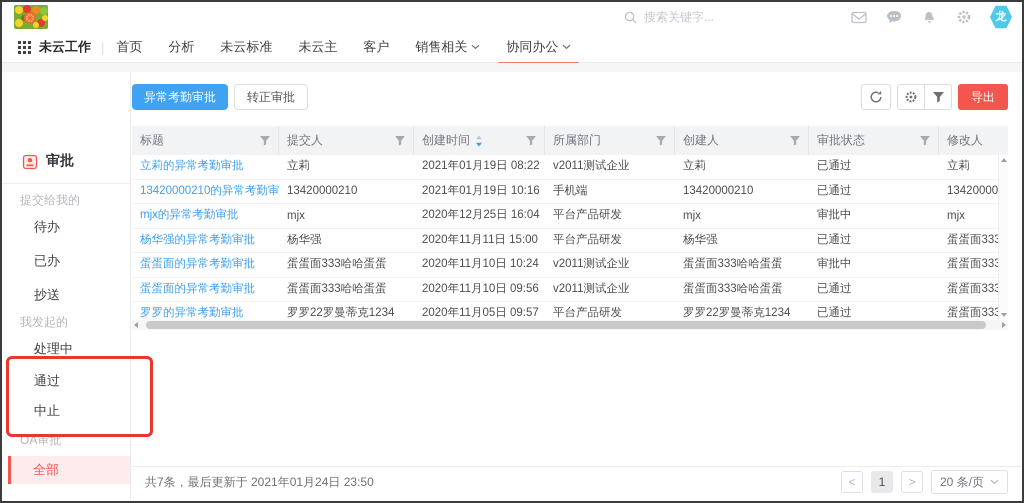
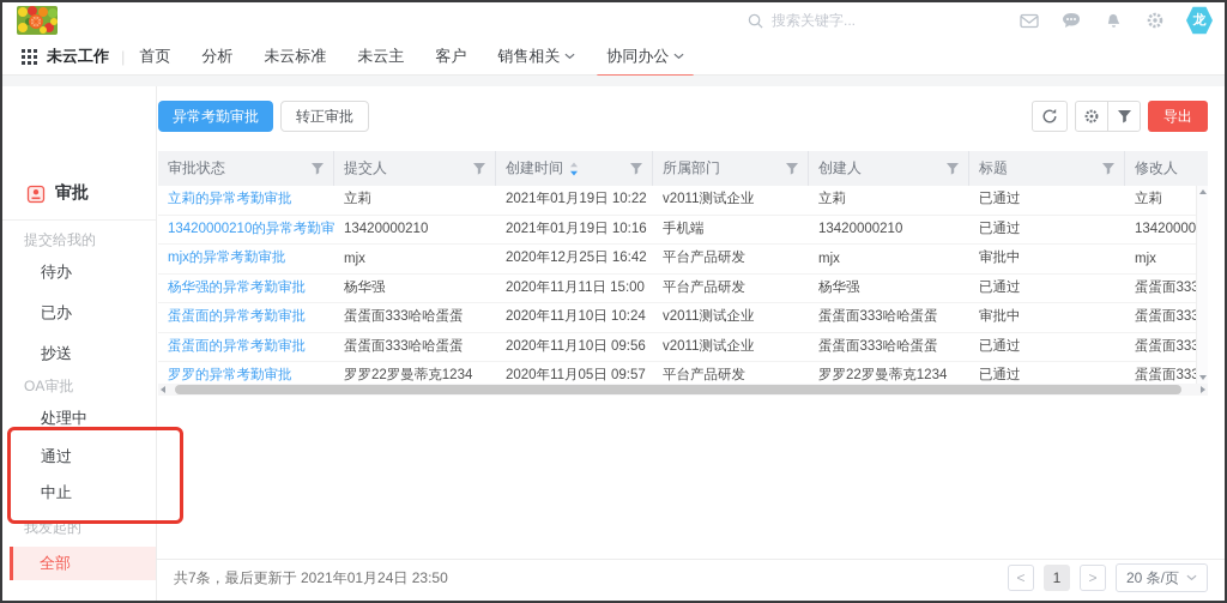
  搜索关键字...
  龙
  未云工作
  |
  首页
  分析
  未云标准
  未云主
  客户
  销售相关
  协同办公
  审批
  提交给我的
  待办
  已办
  抄送
- 我发起的
+ OA审批
  处理中
  通过
  中止
- OA审批
+ 我发起的
  全部
  异常考勤审批
  转正审批
  导出
- 标题
+ 审批状态
  提交人
  创建时间
  所属部门
  创建人
- 审批状态
+ 标题
  修改人
  立莉的异常考勤审批
  立莉
- 2021年01月19日 08:22
+ 2021年01月19日 10:22
  v2011测试企业
  立莉
  已通过
  立莉
  13420000210的异常考勤审
  13420000210
  2021年01月19日 10:16
  手机端
  13420000210
  已通过
  13420000
  mjx的异常考勤审批
  mjx
- 2020年12月25日 16:04
+ 2020年12月25日 16:42
  平台产品研发
  mjx
  审批中
  mjx
  杨华强的异常考勤审批
  杨华强
  2020年11月11日 15:00
  平台产品研发
  杨华强
  已通过
  蛋蛋面的异常考勤审批
  蛋蛋面333哈哈蛋蛋
  2020年11月10日 10:24
  v2011测试企业
  蛋蛋面333哈哈蛋蛋
  审批中
  蛋蛋面的异常考勤审批
  蛋蛋面333哈哈蛋蛋
  2020年11月10日 09:56
  v2011测试企业
  蛋蛋面333哈哈蛋蛋
  已通过
  罗罗的异常考勤审批
  罗罗22罗曼蒂克1234
  2020年11月05日 09:57
  平台产品研发
  罗罗22罗曼蒂克1234
  已通过
  共7条，最后更新于 2021年01月24日 23:50
  <
  1
  >
  20 条/页
